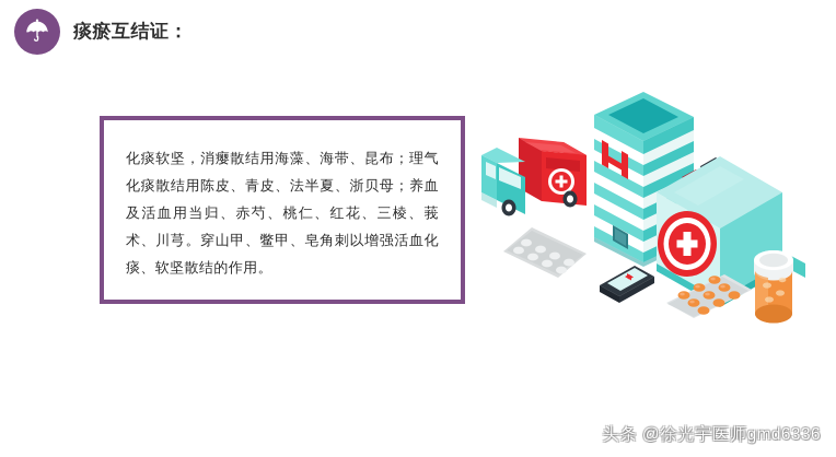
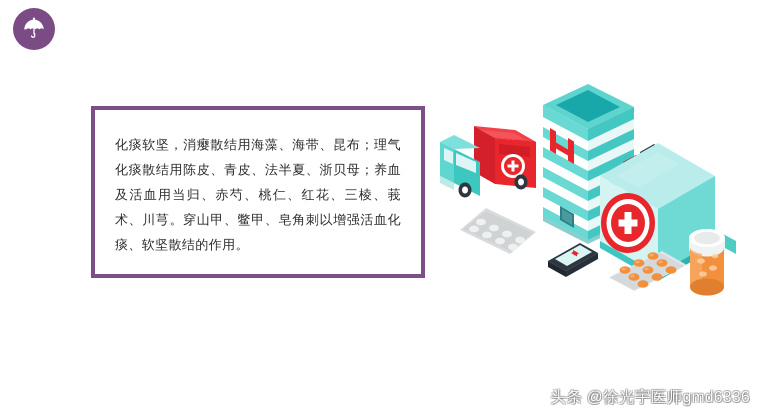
- 痰瘀互结证：
  化痰软坚，消瘿散结用海藻、海带、昆布；理气化痰散结用陈皮、青皮、法半夏、浙贝母；养血及活血用当归、赤芍、桃仁、红花、三棱、莪术、川芎。穿山甲、鳖甲、皂角刺以增强活血化痰、软坚散结的作用。
  头条 @徐光宇医师gmd6336
